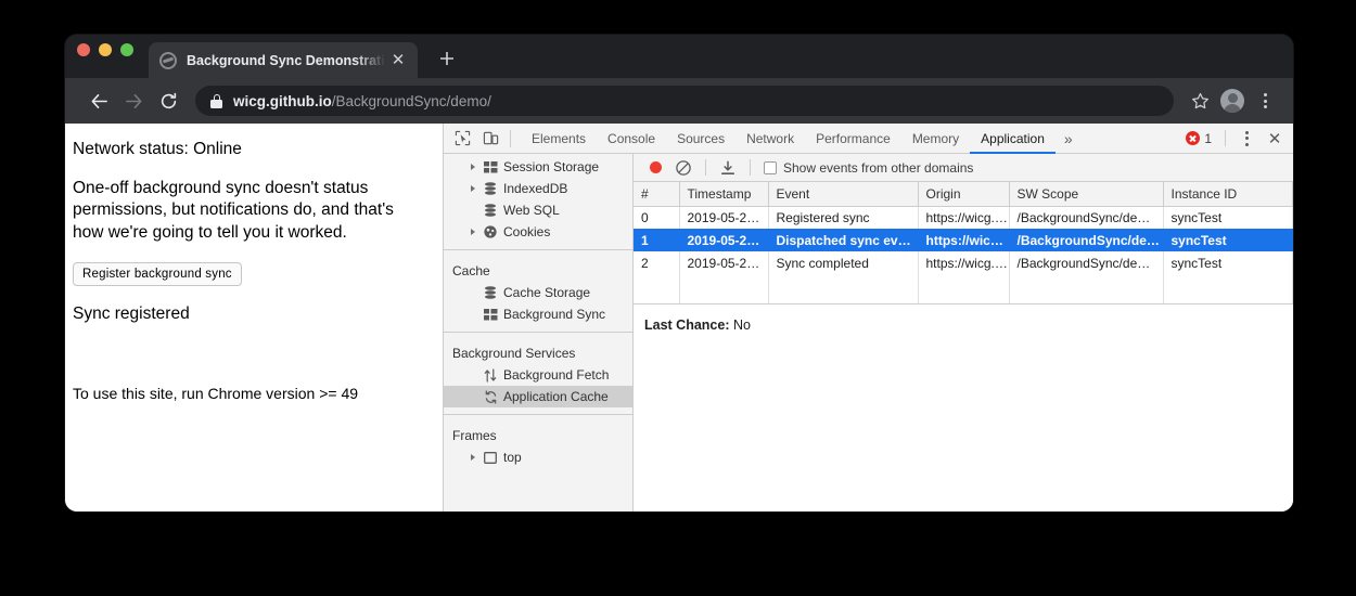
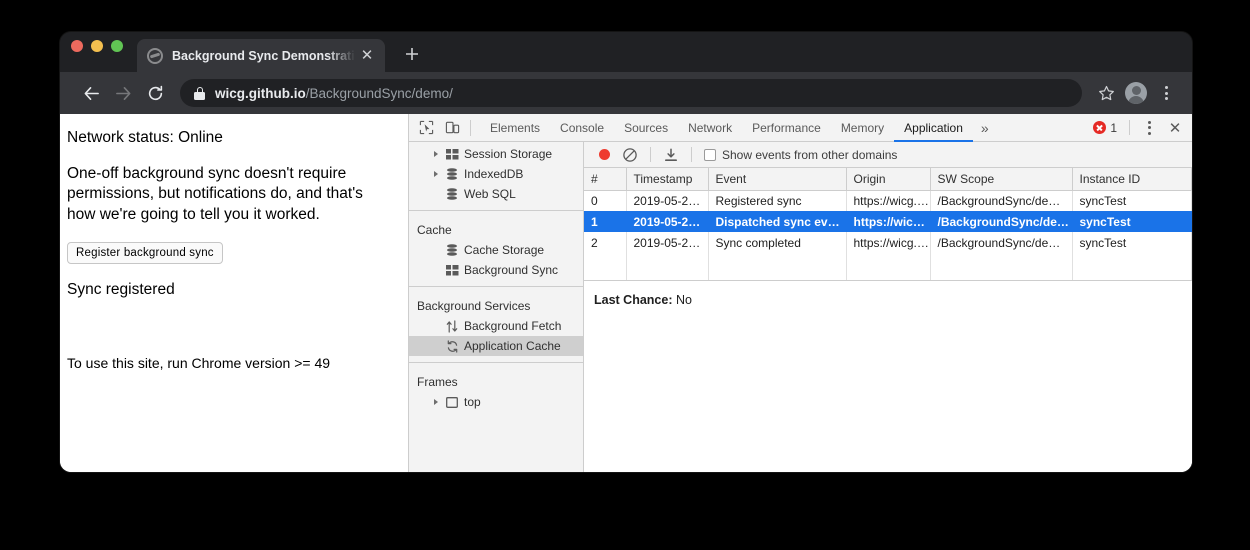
  Background Sync Demonstrati
  ✕
  wicg.github.io/BackgroundSync/demo/
  Network status: Online
- One-off background sync doesn't status permissions, but notifications do, and that's how we're going to tell you it worked.
+ One-off background sync doesn't require permissions, but notifications do, and that's how we're going to tell you it worked.
  Register background sync
  Sync registered
  To use this site, run Chrome version >= 49
  Elements
  Console
  Sources
  Network
  Performance
  Memory
  Application
  »
  1
  ✕
  Session Storage
  IndexedDB
  Web SQL
- Cookies
  Cache
  Cache Storage
  Background Sync
  Background Services
  Background Fetch
  Application Cache
  Frames
  top
  Show events from other domains
  #	Timestamp	Event	Origin	SW Scope	Instance ID
  0	2019-05-2…	Registered sync	https://wicg.…	/BackgroundSync/de…	syncTest
  1	2019-05-2…	Dispatched sync event	https://wicg.…	/BackgroundSync/de…	syncTest
  2	2019-05-2…	Sync completed	https://wicg.…	/BackgroundSync/de…	syncTest
  Last Chance: No
